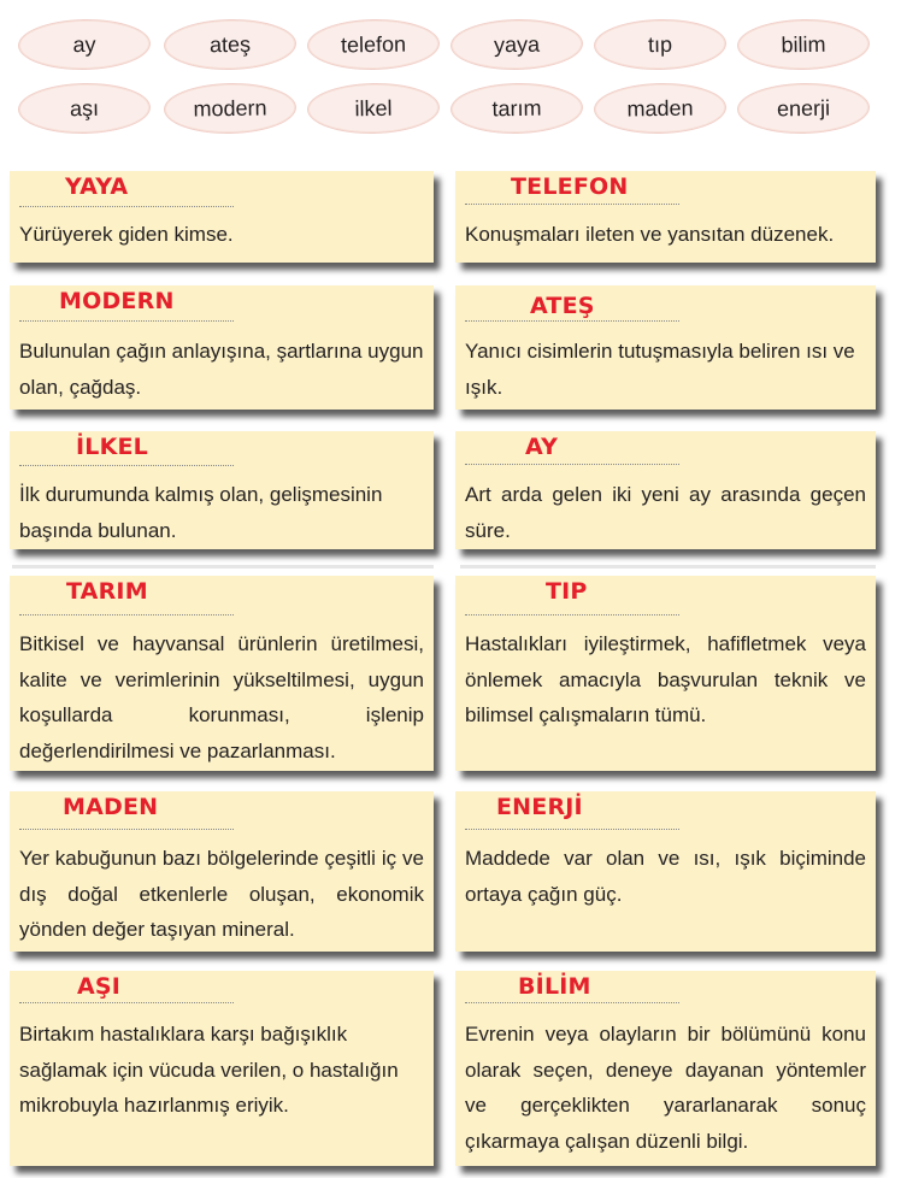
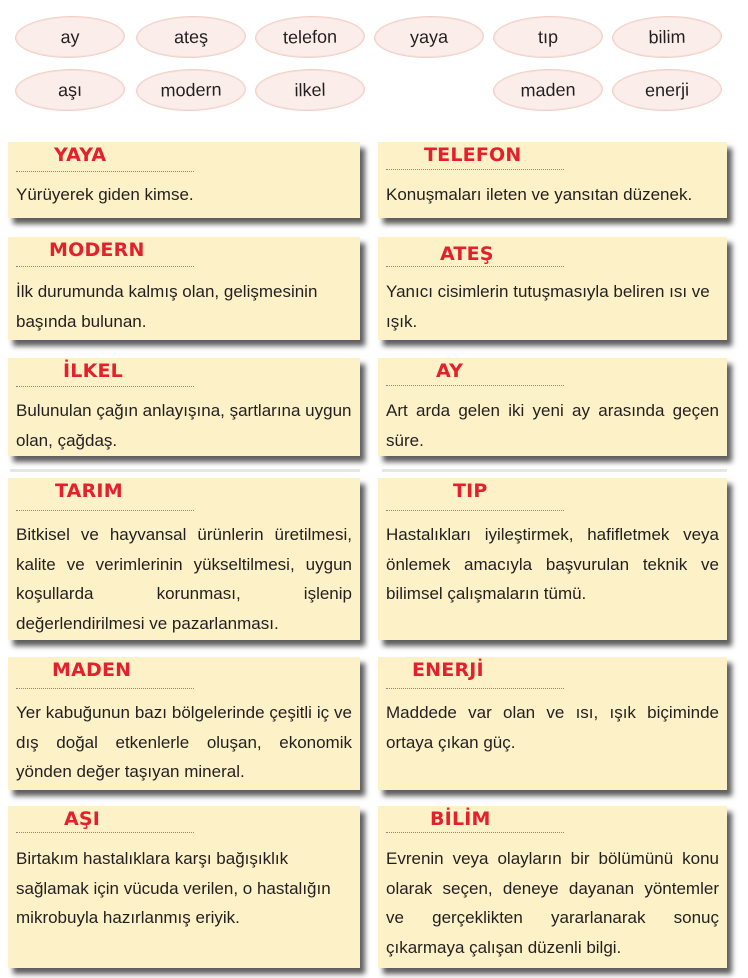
  ay
  ateş
  telefon
  yaya
  tıp
  bilim
  aşı
  modern
  ilkel
- tarım
  maden
  enerji
  YAYA
  Yürüyerek giden kimse.
  MODERN
- Bulunulan çağın anlayışına, şartlarına uygun olan, çağdaş.
+ İlk durumunda kalmış olan, gelişmesinin başında bulunan.
  İLKEL
- İlk durumunda kalmış olan, gelişmesinin başında bulunan.
+ Bulunulan çağın anlayışına, şartlarına uygun olan, çağdaş.
  TARIM
  Bitkisel ve hayvansal ürünlerin üretilmesi, kalite ve verimlerinin yükseltilmesi, uygun koşullarda korunması, işlenip değerlendirilmesi ve pazarlanması.
  MADEN
  Yer kabuğunun bazı bölgelerinde çeşitli iç ve dış doğal etkenlerle oluşan, ekonomik yönden değer taşıyan mineral.
  AŞI
  Birtakım hastalıklara karşı bağışıklık sağlamak için vücuda verilen, o hastalığın mikrobuyla hazırlanmış eriyik.
  TELEFON
  Konuşmaları ileten ve yansıtan düzenek.
  ATEŞ
  Yanıcı cisimlerin tutuşmasıyla beliren ısı ve ışık.
  AY
  Art arda gelen iki yeni ay arasında geçen süre.
  TIP
  Hastalıkları iyileştirmek, hafifletmek veya önlemek amacıyla başvurulan teknik ve bilimsel çalışmaların tümü.
  ENERJİ
- Maddede var olan ve ısı, ışık biçiminde ortaya çağın güç.
+ Maddede var olan ve ısı, ışık biçiminde ortaya çıkan güç.
  BİLİM
  Evrenin veya olayların bir bölümünü konu olarak seçen, deneye dayanan yöntemler ve gerçeklikten yararlanarak sonuç çıkarmaya çalışan düzenli bilgi.
